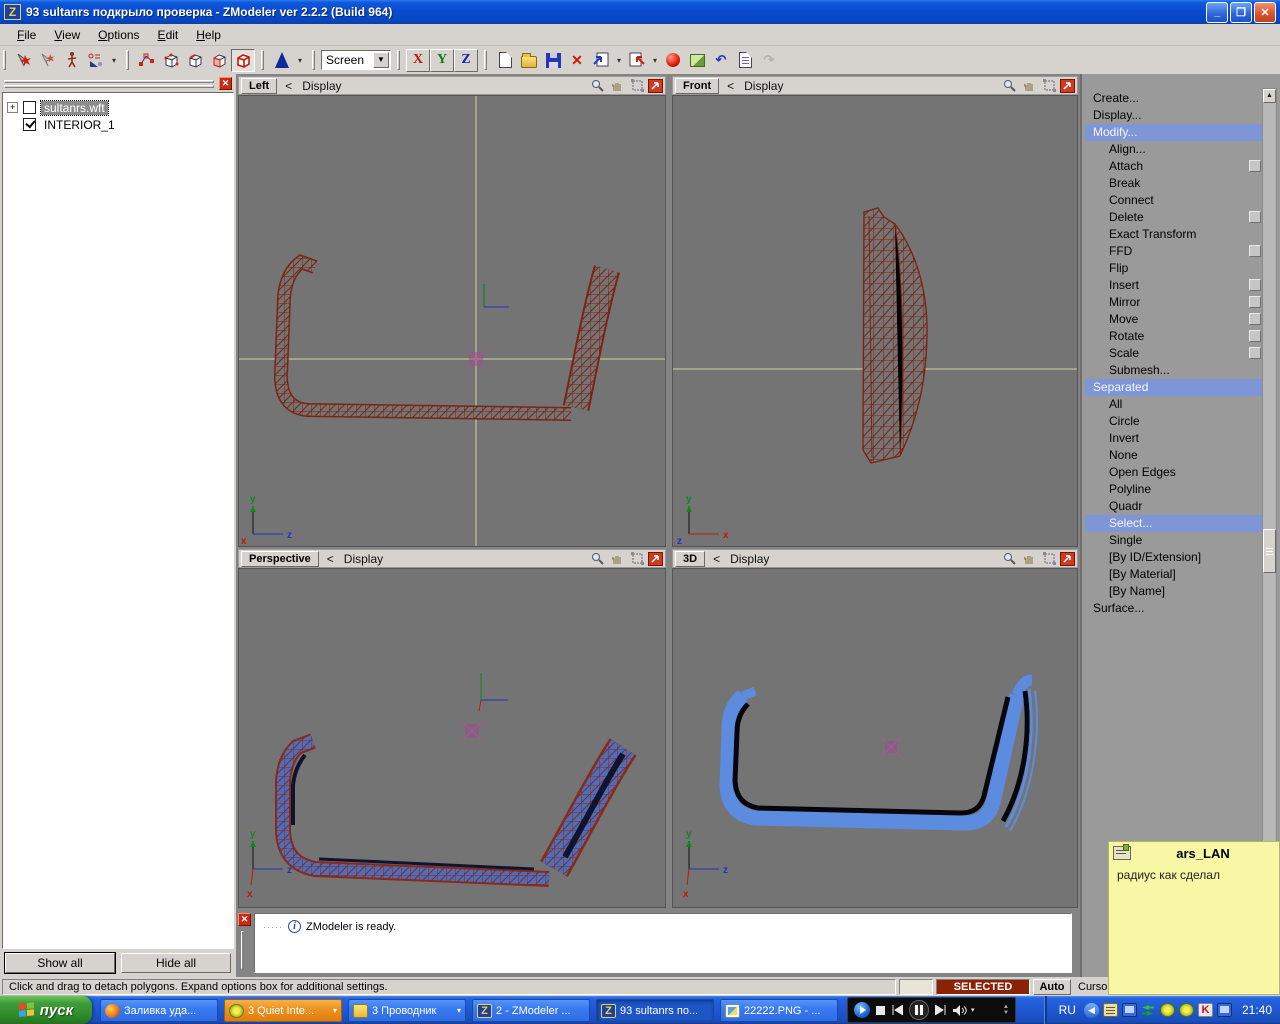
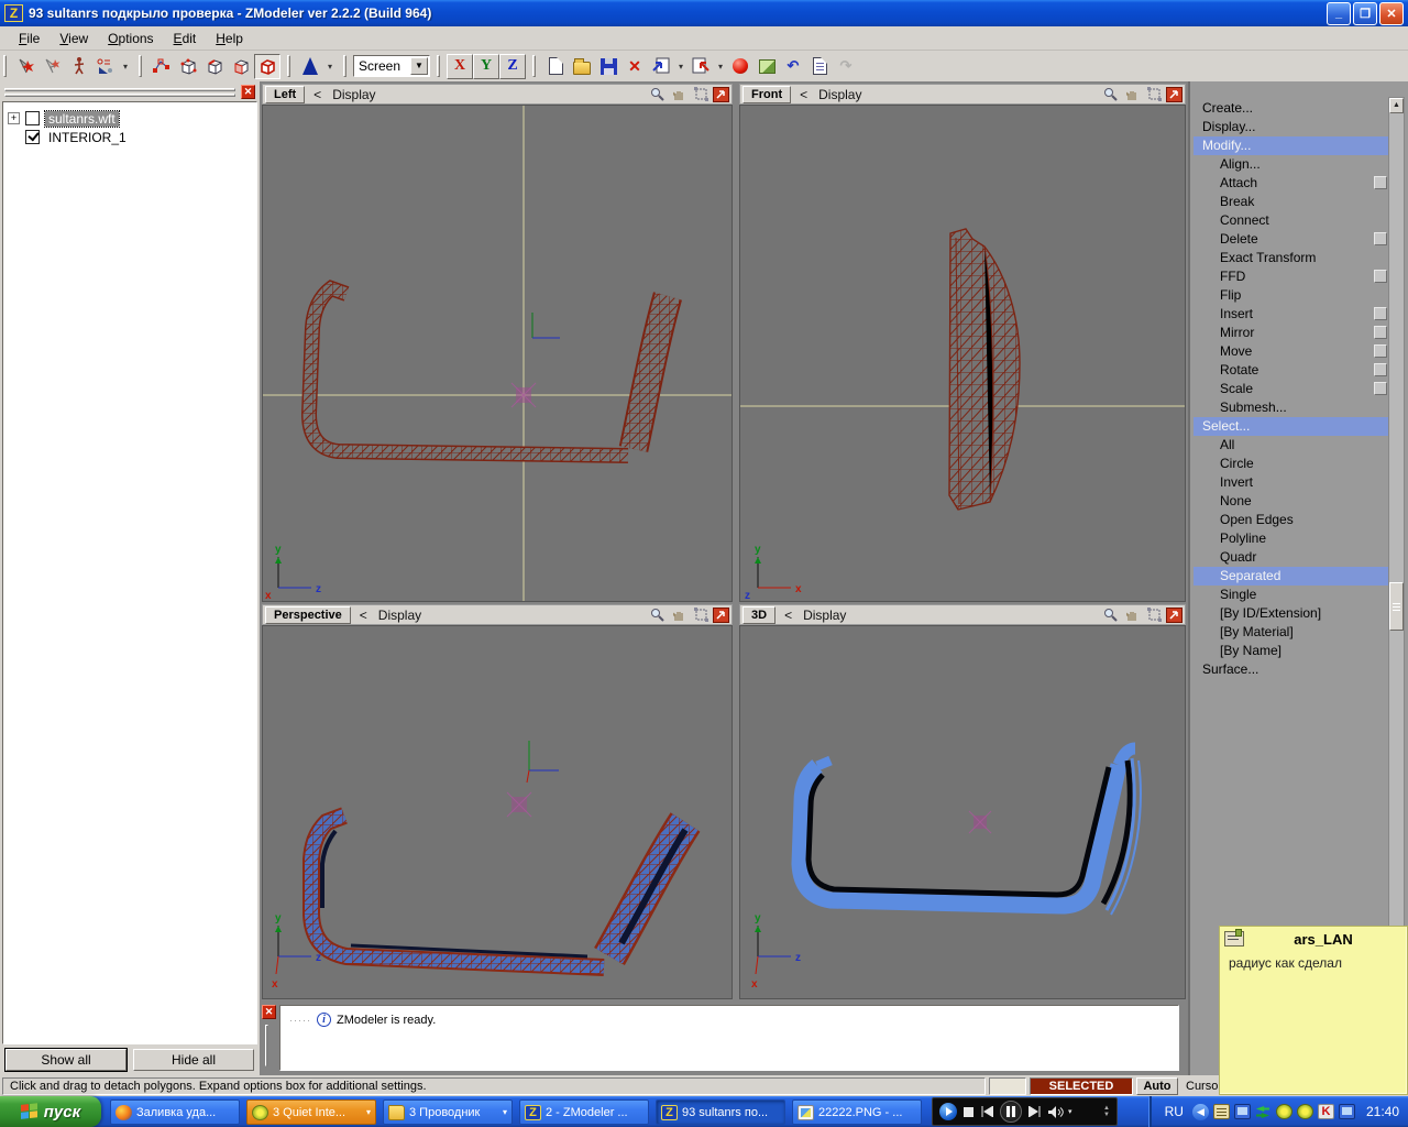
  Z
  93 sultanrs подкрыло проверка - ZModeler ver 2.2.2 (Build 964)
  _
  ❐
  ✕
  File
  View
  Options
  Edit
  Help
  ▾
  ▾
  Screen
  ▼
  X
  Y
  Z
  ✕
  ▾
  ▾
  ↶
  ↷
  ✕
  +
  sultanrs.wft
  INTERIOR_1
  Show all
  Hide all
  Left
  <
  Display
  Front
  <
  Display
  y
  z
  x
  y
  x
  z
  Perspective
  <
  Display
  3D
  <
  Display
  y
  z
  x
  y
  z
  x
  ✕
  ·····
  i
  ZModeler is ready.
  Create...
  Display...
  Modify...
  Align...
  Attach
  Break
  Connect
  Delete
  Exact Transform
  FFD
  Flip
  Insert
  Mirror
  Move
  Rotate
  Scale
  Submesh...
- Separated
+ Select...
  All
  Circle
  Invert
  None
  Open Edges
  Polyline
  Quadr
- Select...
+ Separated
  Single
  [By ID/Extension]
  [By Material]
  [By Name]
  Surface...
  Click and drag to detach polygons. Expand options box for additional settings.
  Auto
  Curso
  ars_LAN
  радиус как сделал
  пуск
  Заливка уда...
  3 Quiet Inte...
  ▾
  3 Проводник
  ▾
  2 - ZModeler ...
  93 sultanrs по...
  22222.PNG - ...
  RU
  ◀
  21:40
